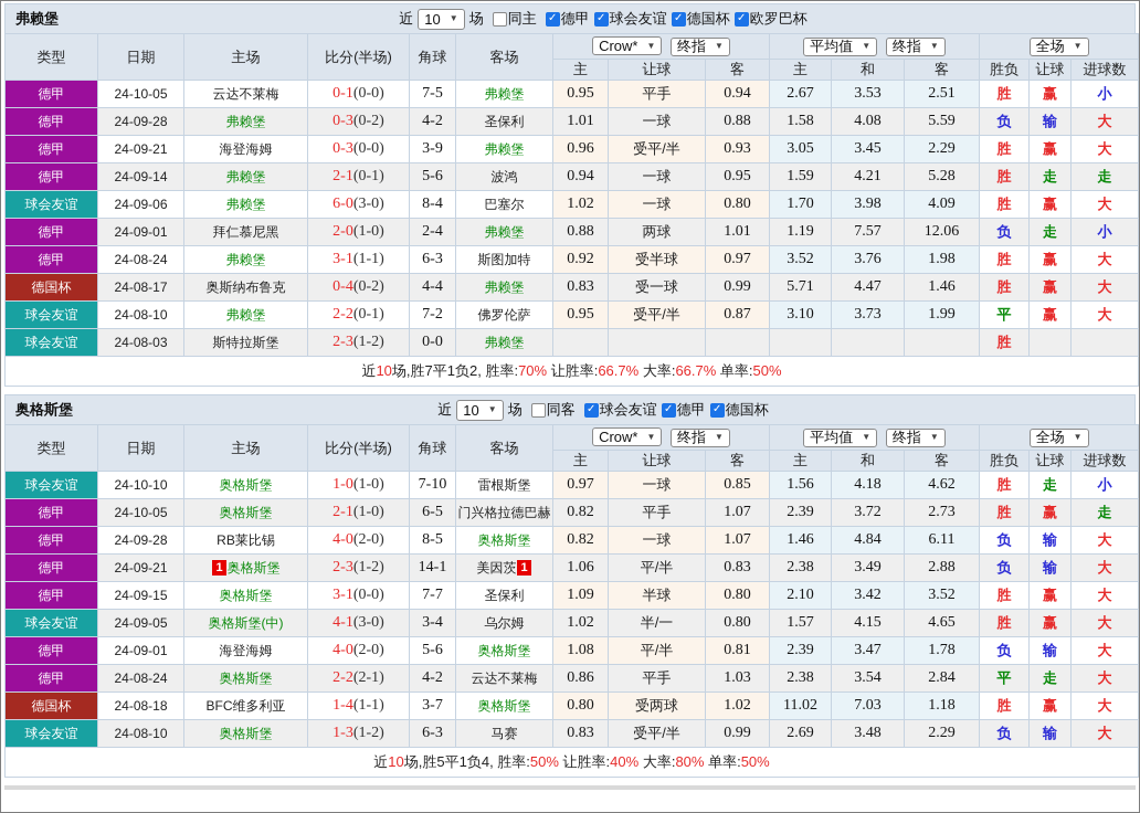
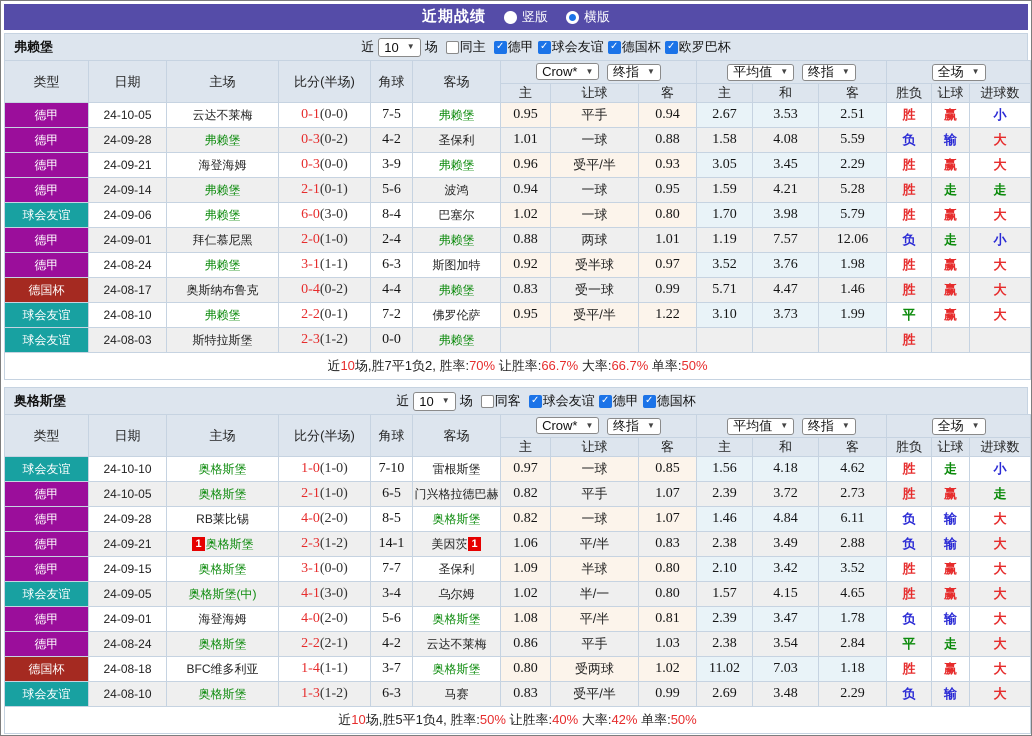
+ 近期战绩
+ 竖版
+ 横版
  弗赖堡
  近
  10
  ▼
  场
  同主
  德甲
  球会友谊
  德国杯
  欧罗巴杯
  类型	日期	主场	比分(半场)	角球	客场	Crow* ▼ 终指 ▼	平均值 ▼ 终指 ▼	全场 ▼
  主	让球	客	主	和	客	胜负	让球	进球数
  德甲	24-10-05	云达不莱梅	0-1(0-0)	7-5	弗赖堡	0.95	平手	0.94	2.67	3.53	2.51	胜	赢	小
  德甲	24-09-28	弗赖堡	0-3(0-2)	4-2	圣保利	1.01	一球	0.88	1.58	4.08	5.59	负	输	大
  德甲	24-09-21	海登海姆	0-3(0-0)	3-9	弗赖堡	0.96	受平/半	0.93	3.05	3.45	2.29	胜	赢	大
  德甲	24-09-14	弗赖堡	2-1(0-1)	5-6	波鸿	0.94	一球	0.95	1.59	4.21	5.28	胜	走	走
- 球会友谊	24-09-06	弗赖堡	6-0(3-0)	8-4	巴塞尔	1.02	一球	0.80	1.70	3.98	4.09	胜	赢	大
+ 球会友谊	24-09-06	弗赖堡	6-0(3-0)	8-4	巴塞尔	1.02	一球	0.80	1.70	3.98	5.79	胜	赢	大
  德甲	24-09-01	拜仁慕尼黑	2-0(1-0)	2-4	弗赖堡	0.88	两球	1.01	1.19	7.57	12.06	负	走	小
  德甲	24-08-24	弗赖堡	3-1(1-1)	6-3	斯图加特	0.92	受半球	0.97	3.52	3.76	1.98	胜	赢	大
  德国杯	24-08-17	奥斯纳布鲁克	0-4(0-2)	4-4	弗赖堡	0.83	受一球	0.99	5.71	4.47	1.46	胜	赢	大
- 球会友谊	24-08-10	弗赖堡	2-2(0-1)	7-2	佛罗伦萨	0.95	受平/半	0.87	3.10	3.73	1.99	平	赢	大
+ 球会友谊	24-08-10	弗赖堡	2-2(0-1)	7-2	佛罗伦萨	0.95	受平/半	1.22	3.10	3.73	1.99	平	赢	大
  球会友谊	24-08-03	斯特拉斯堡	2-3(1-2)	0-0	弗赖堡							胜
  近10场,胜7平1负2, 胜率:70% 让胜率:66.7% 大率:66.7% 单率:50%
  奥格斯堡
  近
  10
  ▼
  场
  同客
  球会友谊
  德甲
  德国杯
  类型	日期	主场	比分(半场)	角球	客场	Crow* ▼ 终指 ▼	平均值 ▼ 终指 ▼	全场 ▼
  主	让球	客	主	和	客	胜负	让球	进球数
  球会友谊	24-10-10	奥格斯堡	1-0(1-0)	7-10	雷根斯堡	0.97	一球	0.85	1.56	4.18	4.62	胜	走	小
  德甲	24-10-05	奥格斯堡	2-1(1-0)	6-5	门兴格拉德巴赫	0.82	平手	1.07	2.39	3.72	2.73	胜	赢	走
  德甲	24-09-28	RB莱比锡	4-0(2-0)	8-5	奥格斯堡	0.82	一球	1.07	1.46	4.84	6.11	负	输	大
  德甲	24-09-21	1 奥格斯堡	2-3(1-2)	14-1	美因茨 1	1.06	平/半	0.83	2.38	3.49	2.88	负	输	大
  德甲	24-09-15	奥格斯堡	3-1(0-0)	7-7	圣保利	1.09	半球	0.80	2.10	3.42	3.52	胜	赢	大
  球会友谊	24-09-05	奥格斯堡(中)	4-1(3-0)	3-4	乌尔姆	1.02	半/一	0.80	1.57	4.15	4.65	胜	赢	大
  德甲	24-09-01	海登海姆	4-0(2-0)	5-6	奥格斯堡	1.08	平/半	0.81	2.39	3.47	1.78	负	输	大
  德甲	24-08-24	奥格斯堡	2-2(2-1)	4-2	云达不莱梅	0.86	平手	1.03	2.38	3.54	2.84	平	走	大
  德国杯	24-08-18	BFC维多利亚	1-4(1-1)	3-7	奥格斯堡	0.80	受两球	1.02	11.02	7.03	1.18	胜	赢	大
  球会友谊	24-08-10	奥格斯堡	1-3(1-2)	6-3	马赛	0.83	受平/半	0.99	2.69	3.48	2.29	负	输	大
- 近10场,胜5平1负4, 胜率:50% 让胜率:40% 大率:80% 单率:50%
+ 近10场,胜5平1负4, 胜率:50% 让胜率:40% 大率:42% 单率:50%
